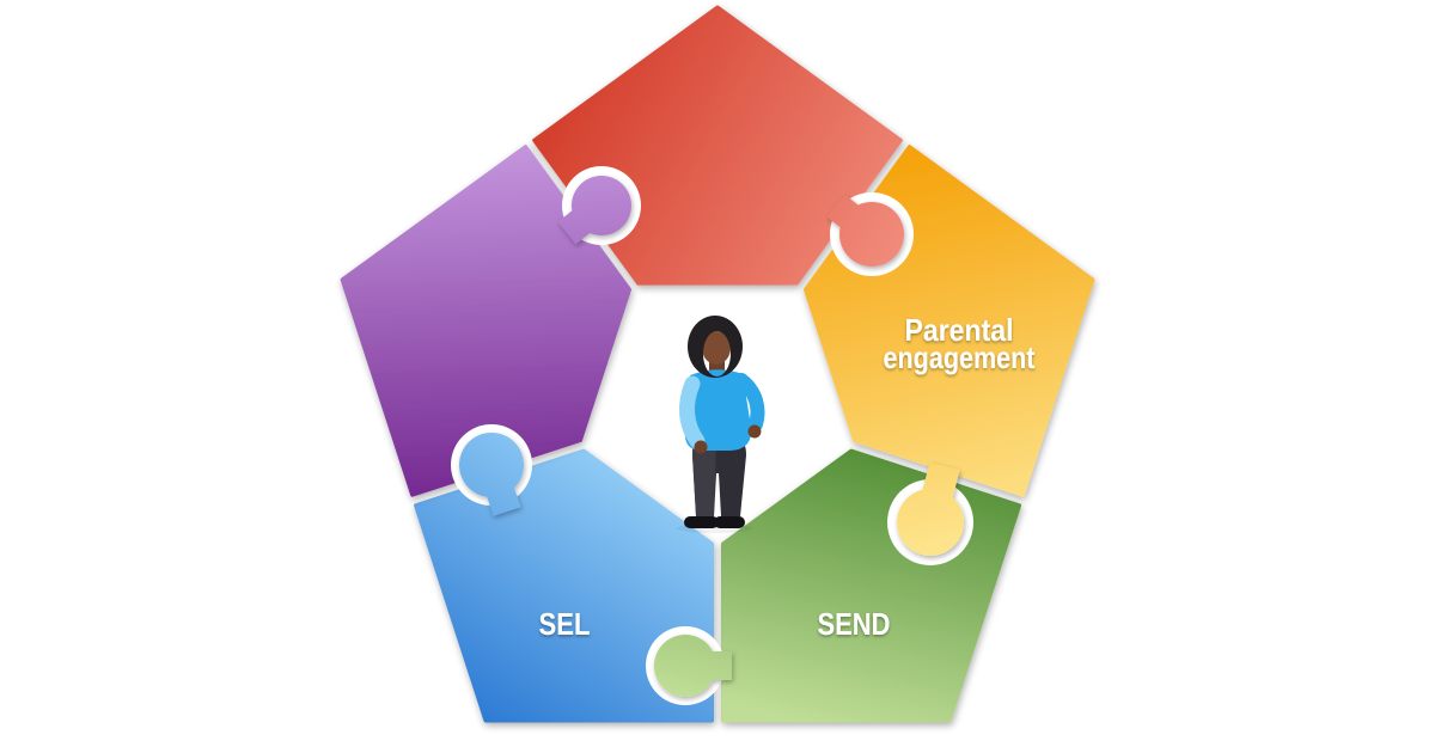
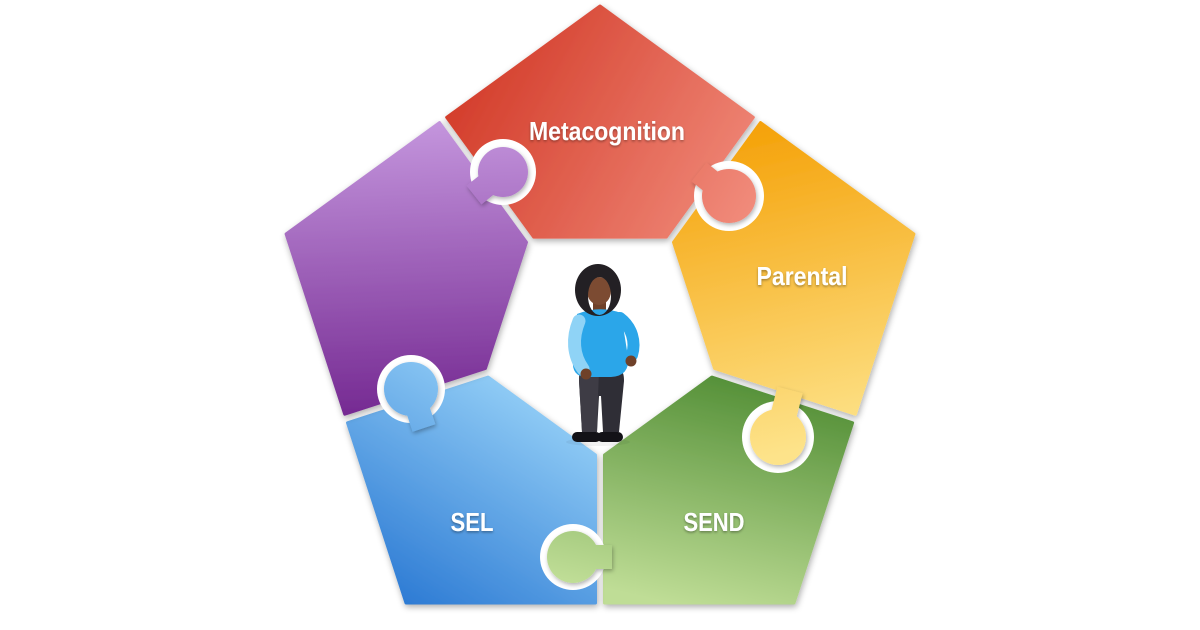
+ Metacognition
  Parental
- engagement
  SEND
  SEL
